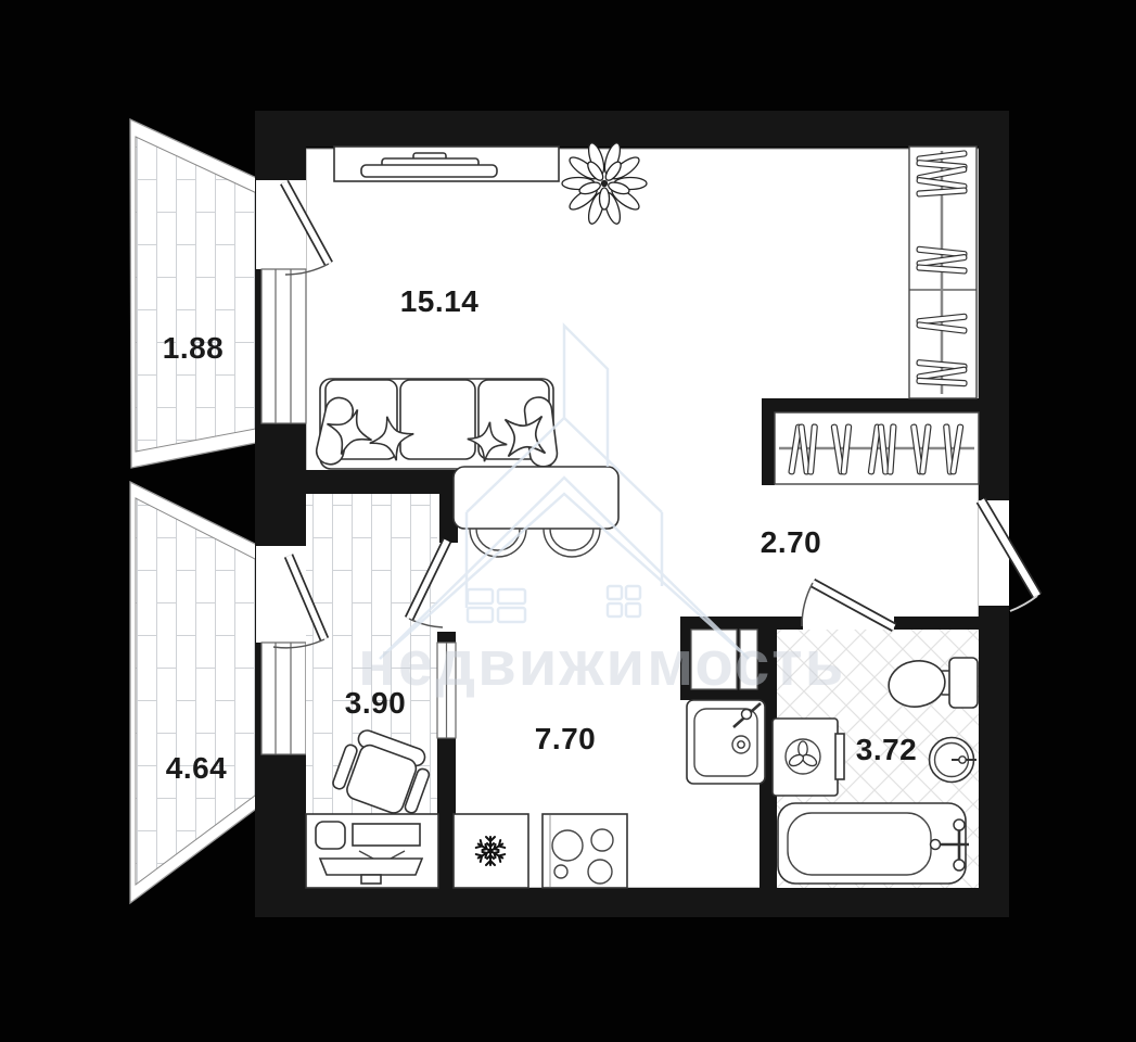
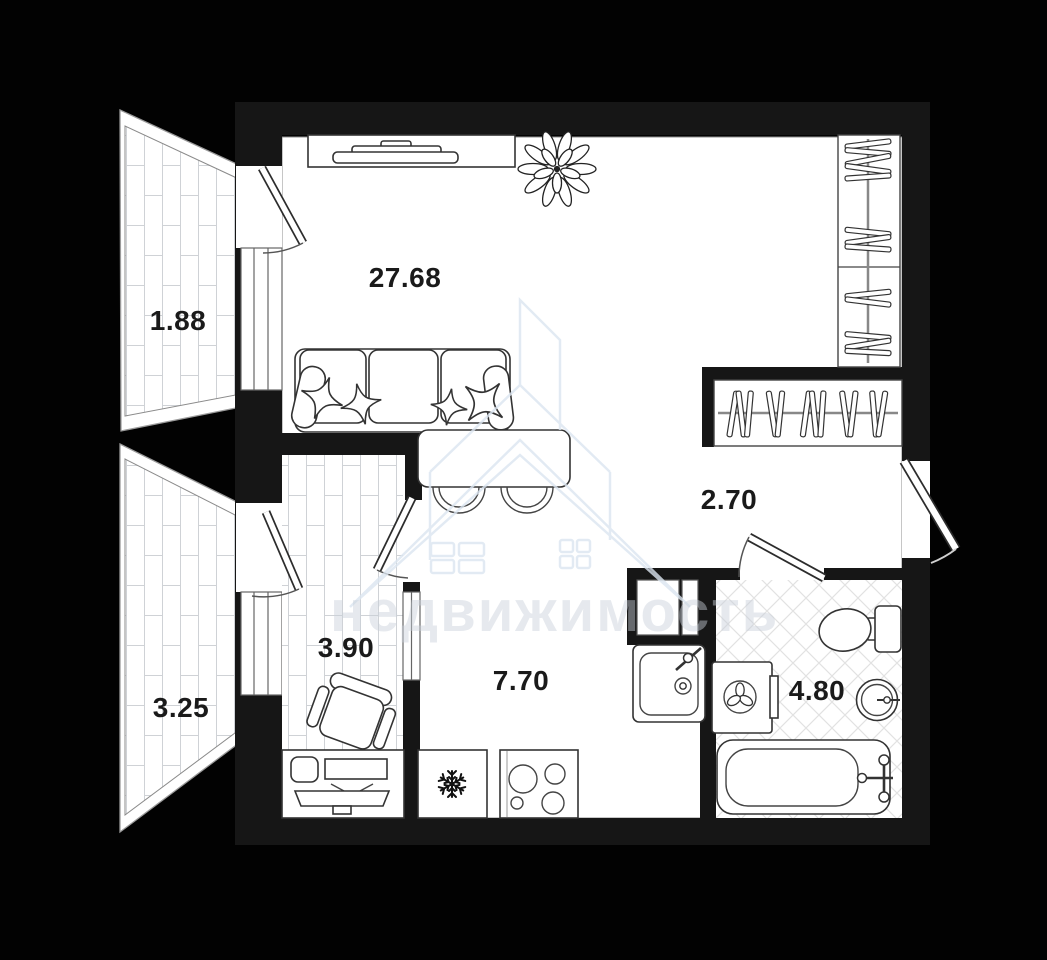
  недвижимость
  1.88
- 15.14
+ 27.68
- 4.64
+ 3.25
  3.90
  7.70
  2.70
- 3.72
+ 4.80
